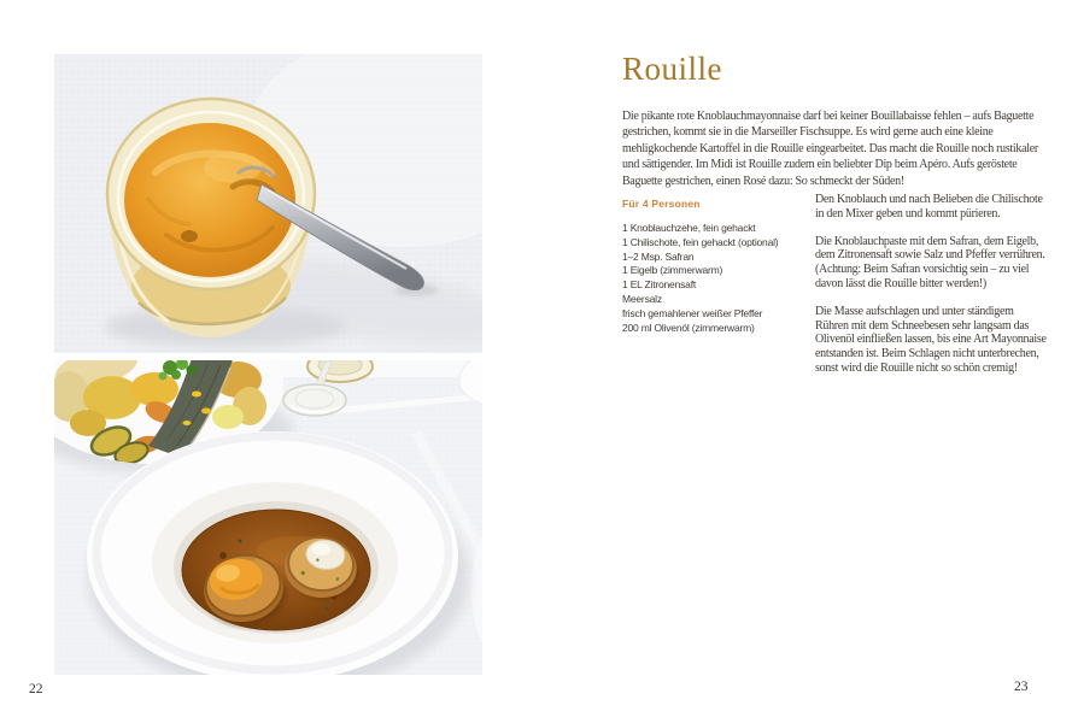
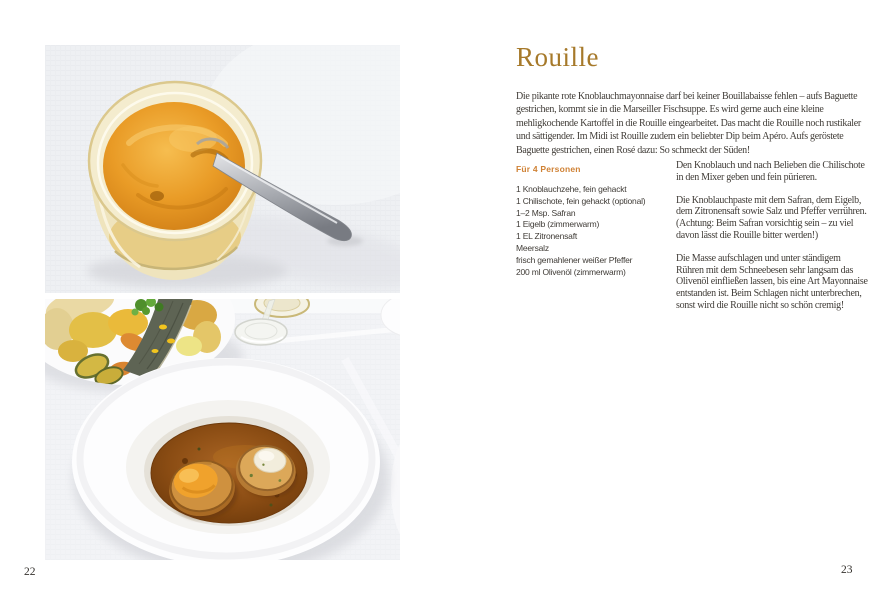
  22
  Rouille
  Die pikante rote Knoblauchmayonnaise darf bei keiner Bouillabaisse fehlen – aufs Baguette gestrichen, kommt sie in die Marseiller Fischsuppe. Es wird gerne auch eine kleine mehligkochende Kartoffel in die Rouille eingearbeitet. Das macht die Rouille noch rustikaler und sättigender. Im Midi ist Rouille zudem ein beliebter Dip beim Apéro. Aufs geröstete Baguette gestrichen, einen Rosé dazu: So schmeckt der Süden!
  Für 4 Personen
  1 Knoblauchzehe, fein gehackt
  1 Chilischote, fein gehackt (optional)
  1–2 Msp. Safran
  1 Eigelb (zimmerwarm)
  1 EL Zitronensaft
  Meersalz
  frisch gemahlener weißer Pfeffer
  200 ml Olivenöl (zimmerwarm)
- Den Knoblauch und nach Belieben die Chilischote in den Mixer geben und kommt pürieren.
+ Den Knoblauch und nach Belieben die Chilischote in den Mixer geben und fein pürieren.
  Die Knoblauchpaste mit dem Safran, dem Eigelb, dem Zitronensaft sowie Salz und Pfeffer verrühren. (Achtung: Beim Safran vorsichtig sein – zu viel davon lässt die Rouille bitter werden!)
  Die Masse aufschlagen und unter ständigem Rühren mit dem Schneebesen sehr langsam das Olivenöl einfließen lassen, bis eine Art Mayonnaise entstanden ist. Beim Schlagen nicht unterbrechen, sonst wird die Rouille nicht so schön cremig!
  23
